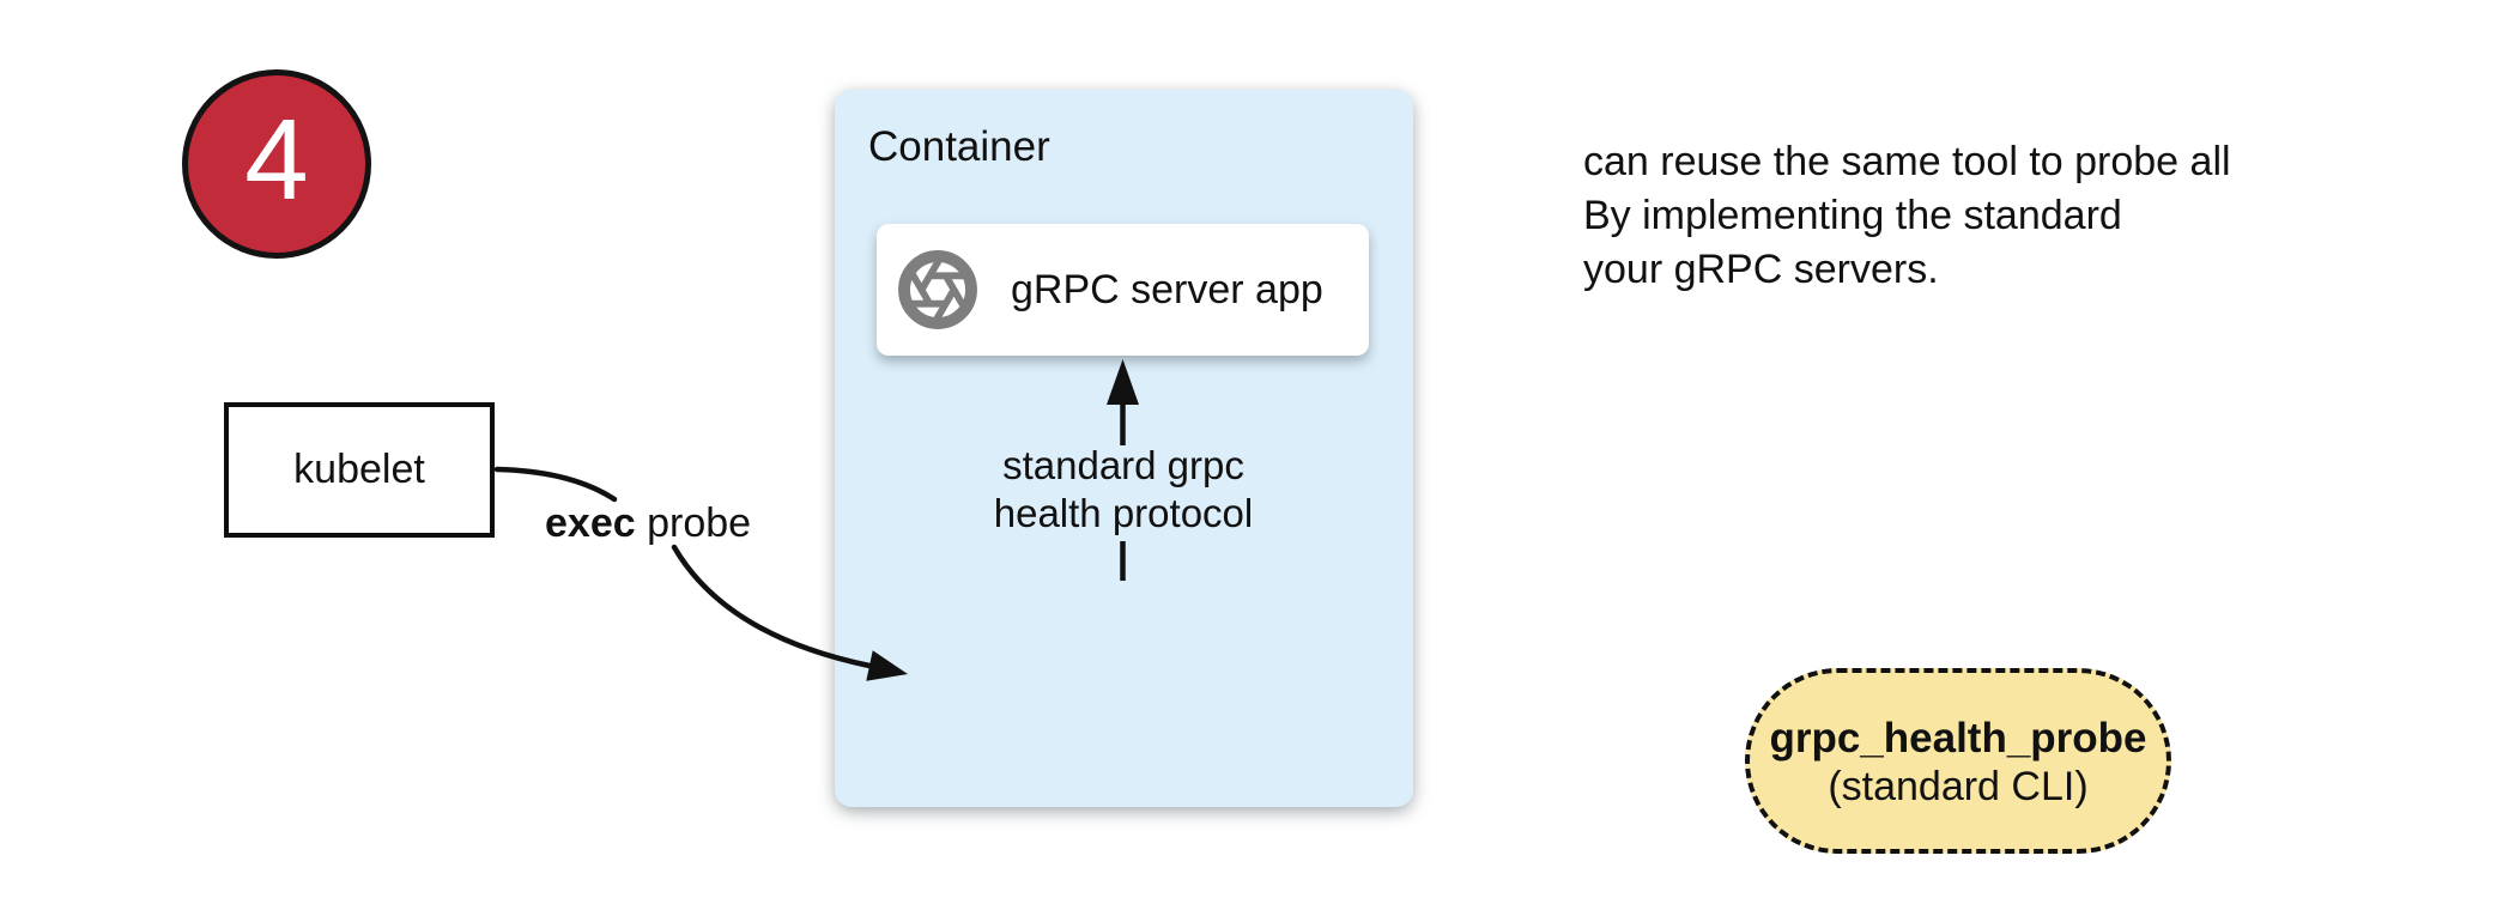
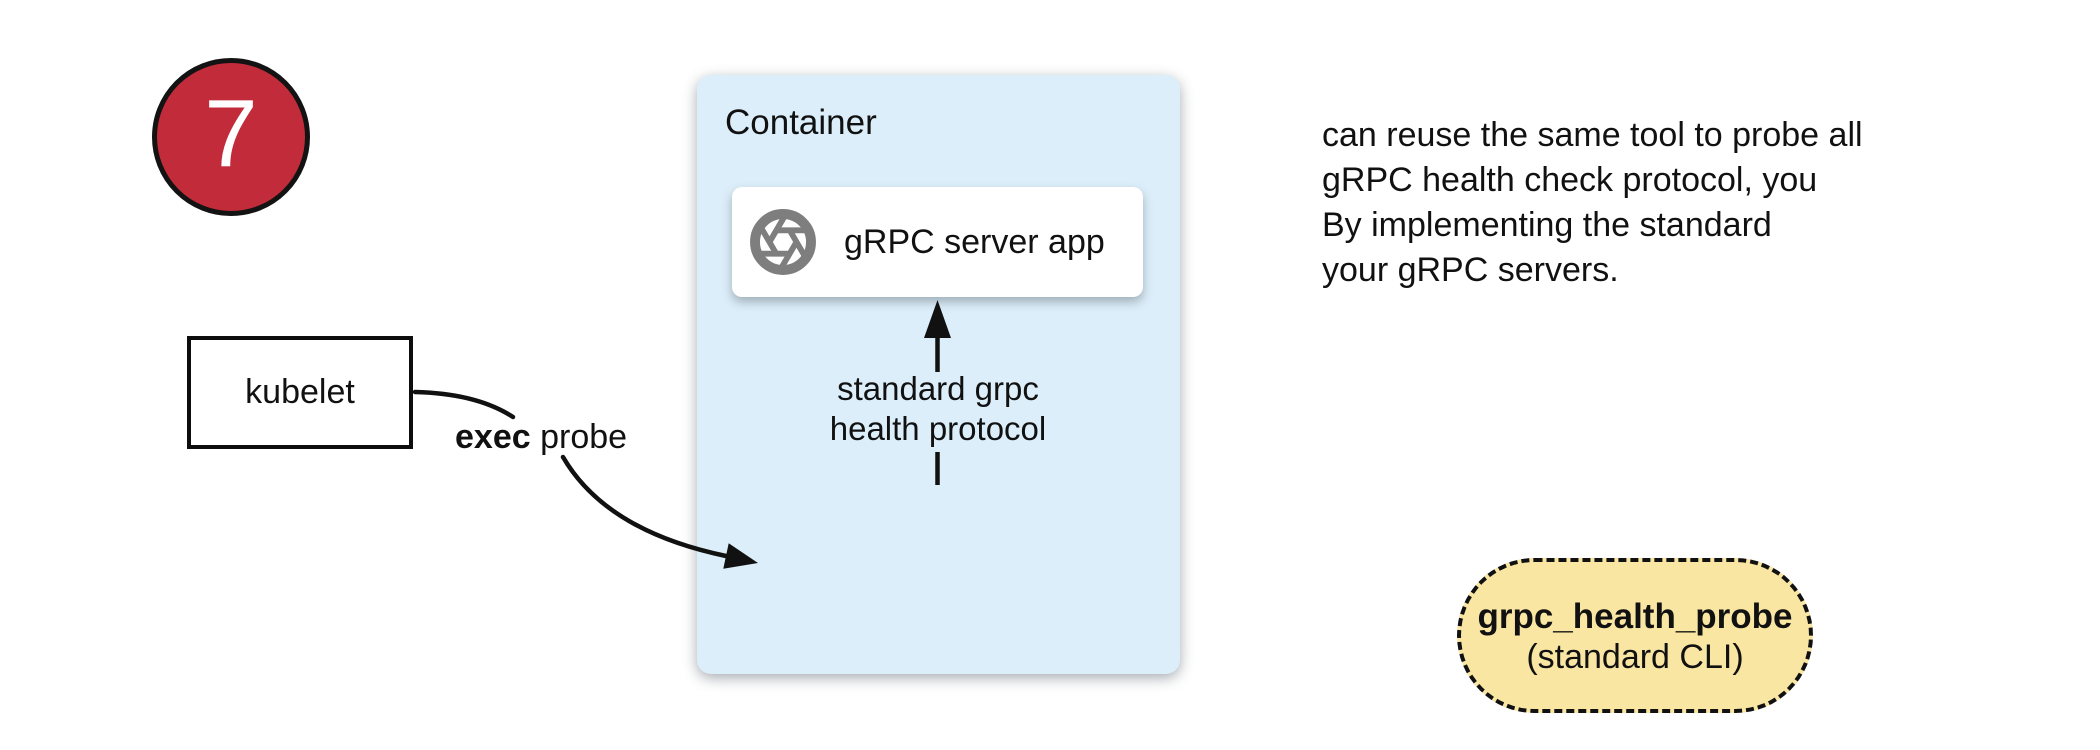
- 4
+ 7
  kubelet
  Container
  gRPC server app
  grpc_health_probe
  (standard CLI)
  standard grpc
  health protocol
  exec probe
  can reuse the same tool to probe all
+ gRPC health check protocol, you
  By implementing the standard
  your gRPC servers.
